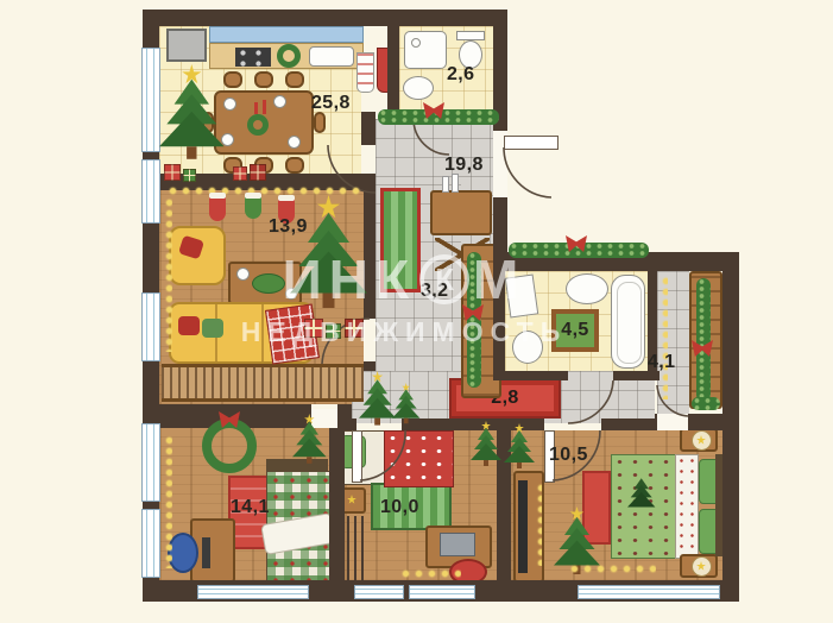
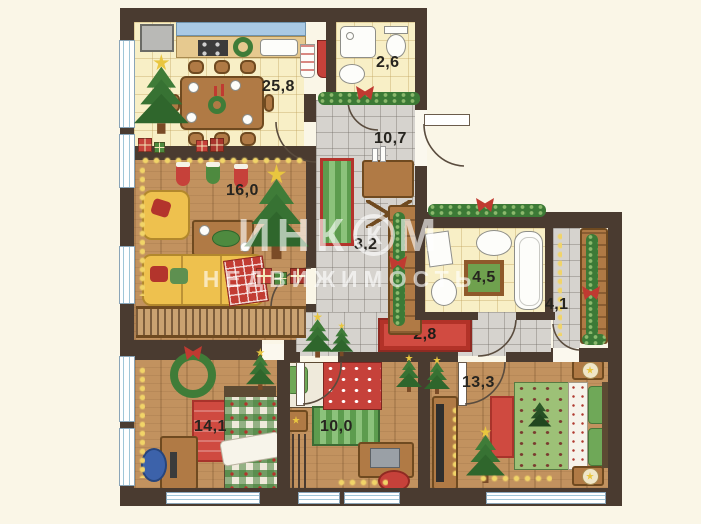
  4,5
  25,8
  2,6
- 19,8
+ 10,7
- 13,9
+ 16,0
  3,2
  4,1
  14,1
  10,0
- 10,5
+ 13,3
  ИНК
  К
  М
  НЕДВИЖИМОСТЬ
